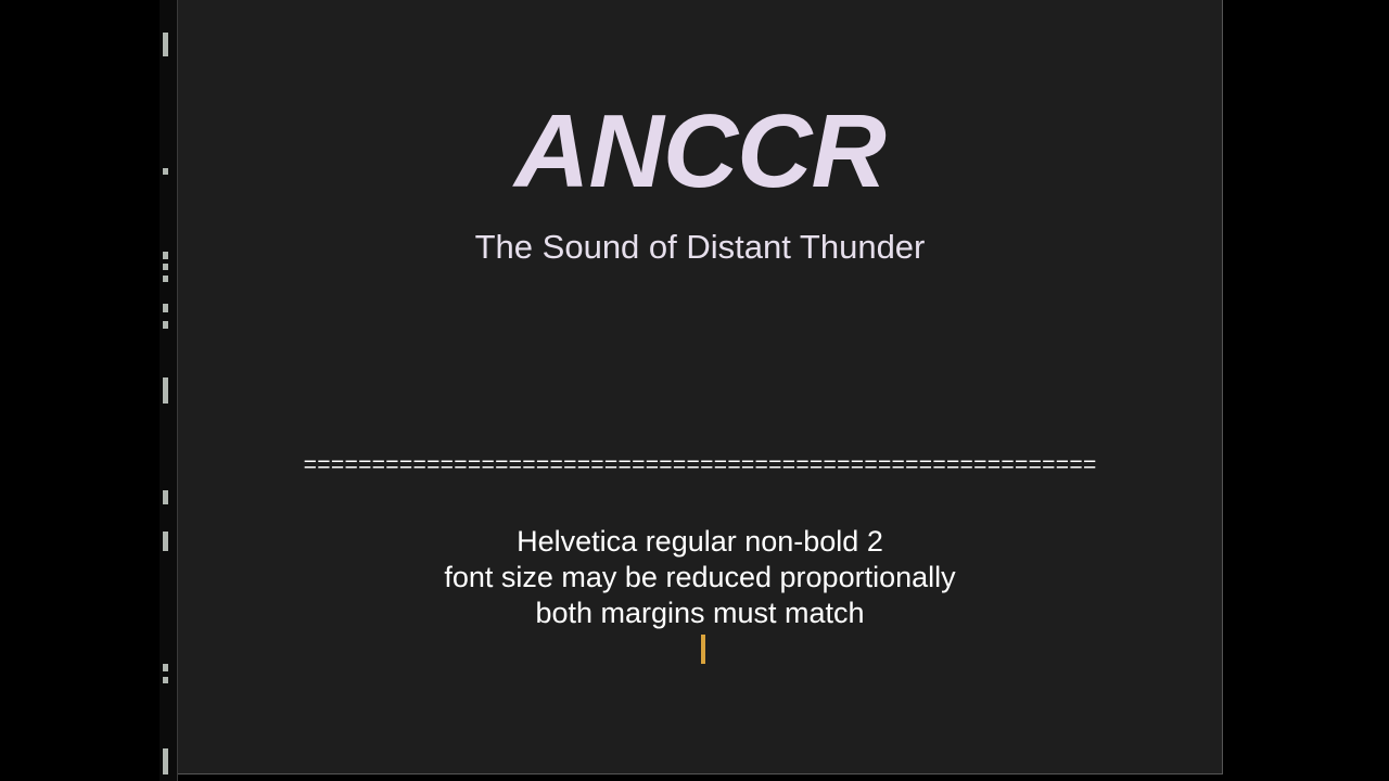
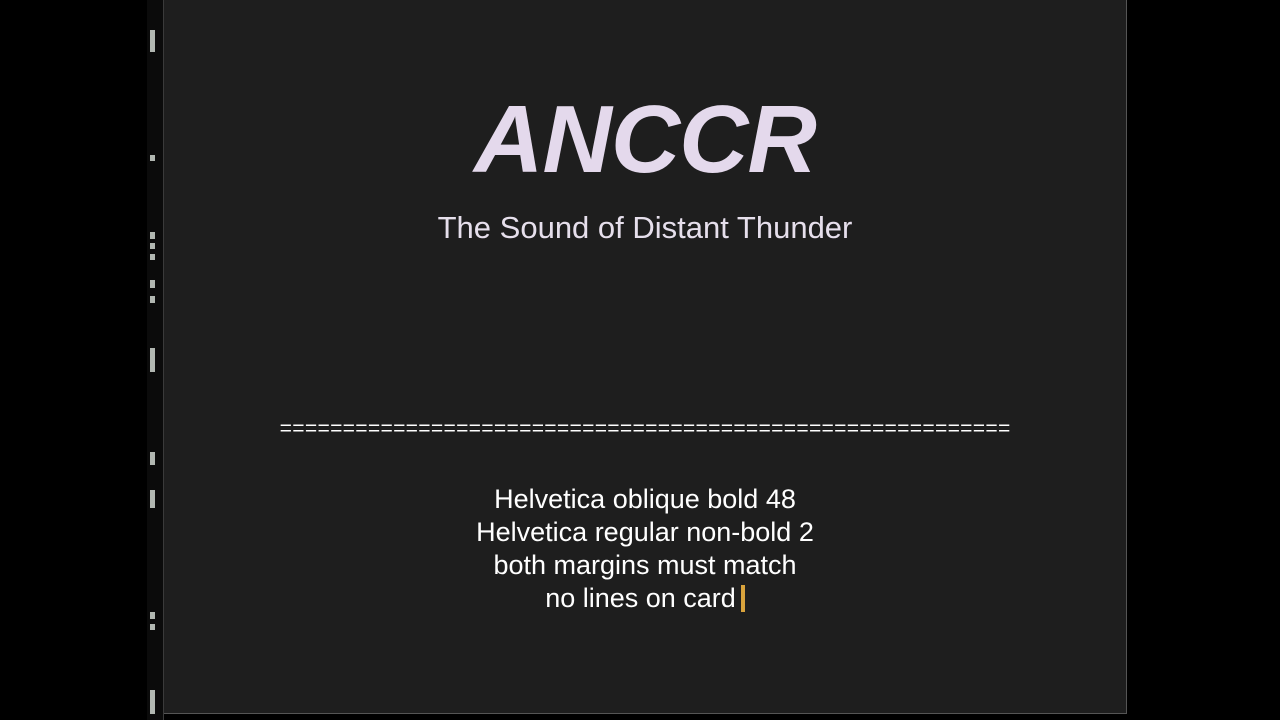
  ANCCR
  The Sound of Distant Thunder
  ==========================================================
+ Helvetica oblique bold 48
  Helvetica regular non-bold 2
- font size may be reduced proportionally
  both margins must match
+ no lines on card
